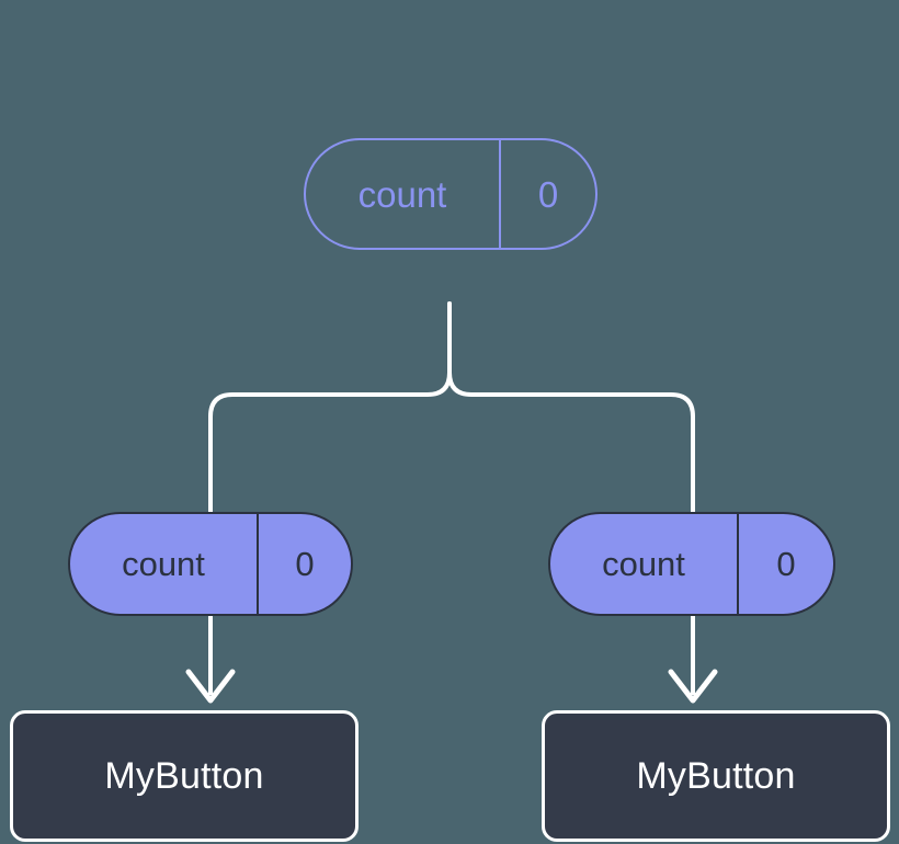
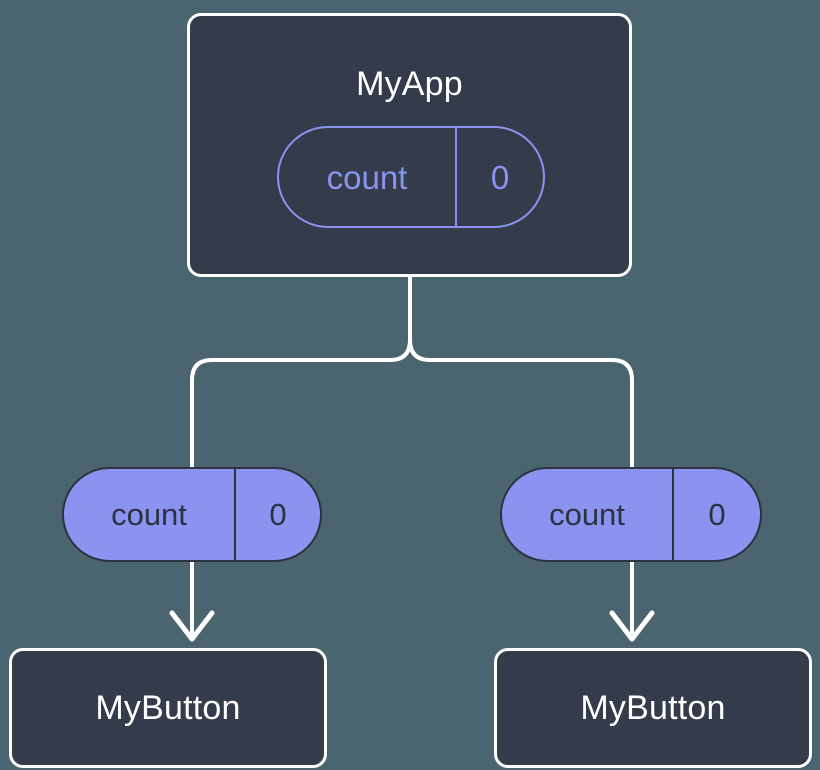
+ MyApp
  count
  0
  count
  0
  count
  0
  MyButton
  MyButton
